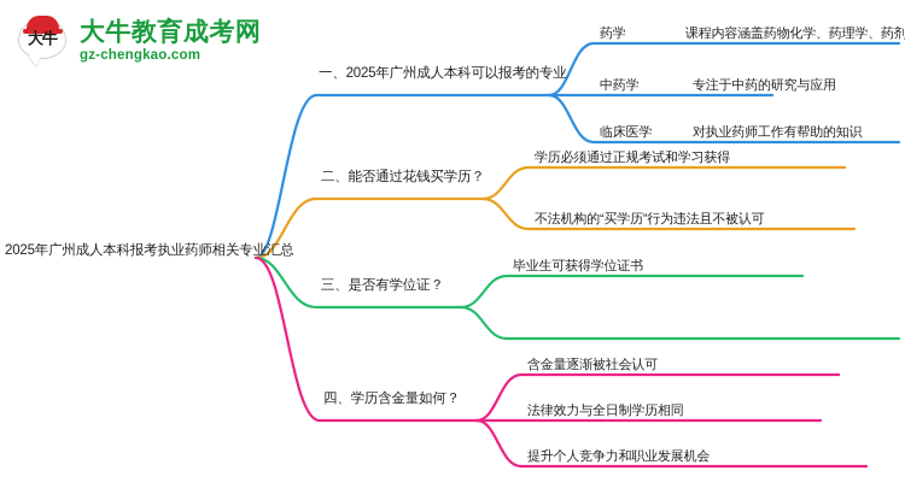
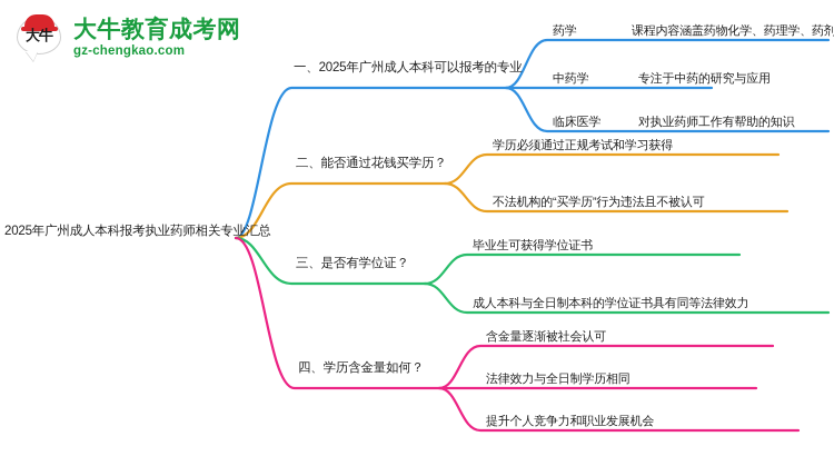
  大牛
  大牛教育成考网
  gz-chengkao.com
  2025年广州成人本科报考执业药师相关专业汇总
  一、2025年广州成人本科可以报考的专业
  药学
  课程内容涵盖药物化学、药理学、药剂
  中药学
  专注于中药的研究与应用
  临床医学
  对执业药师工作有帮助的知识
  二、能否通过花钱买学历？
  学历必须通过正规考试和学习获得
  不法机构的“买学历”行为违法且不被认可
  三、是否有学位证？
  毕业生可获得学位证书
+ 成人本科与全日制本科的学位证书具有同等法律效力
  四、学历含金量如何？
  含金量逐渐被社会认可
  法律效力与全日制学历相同
  提升个人竞争力和职业发展机会
